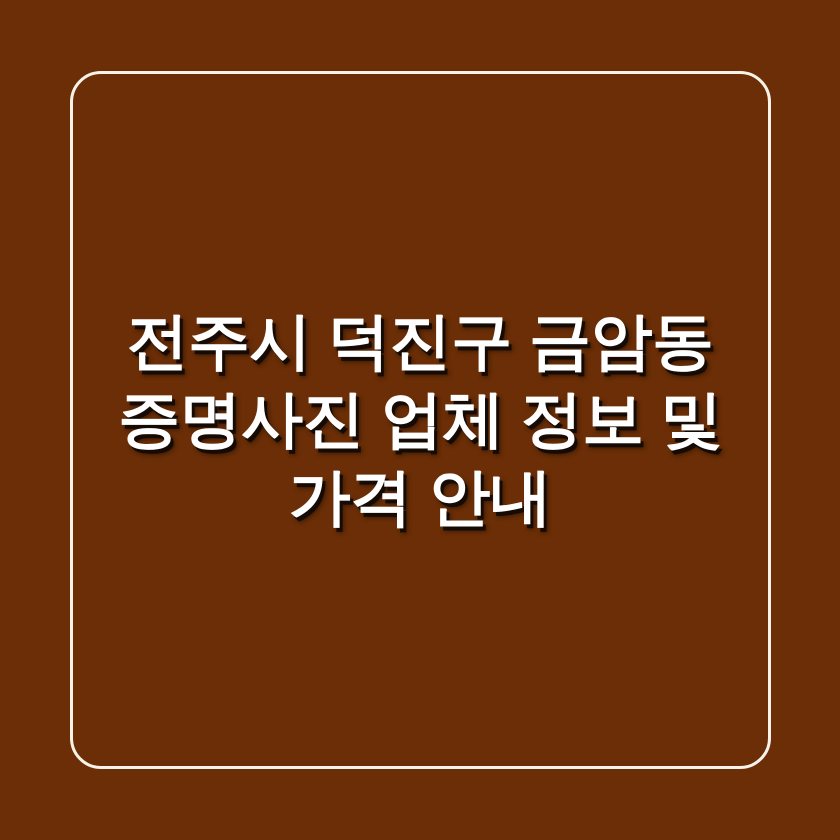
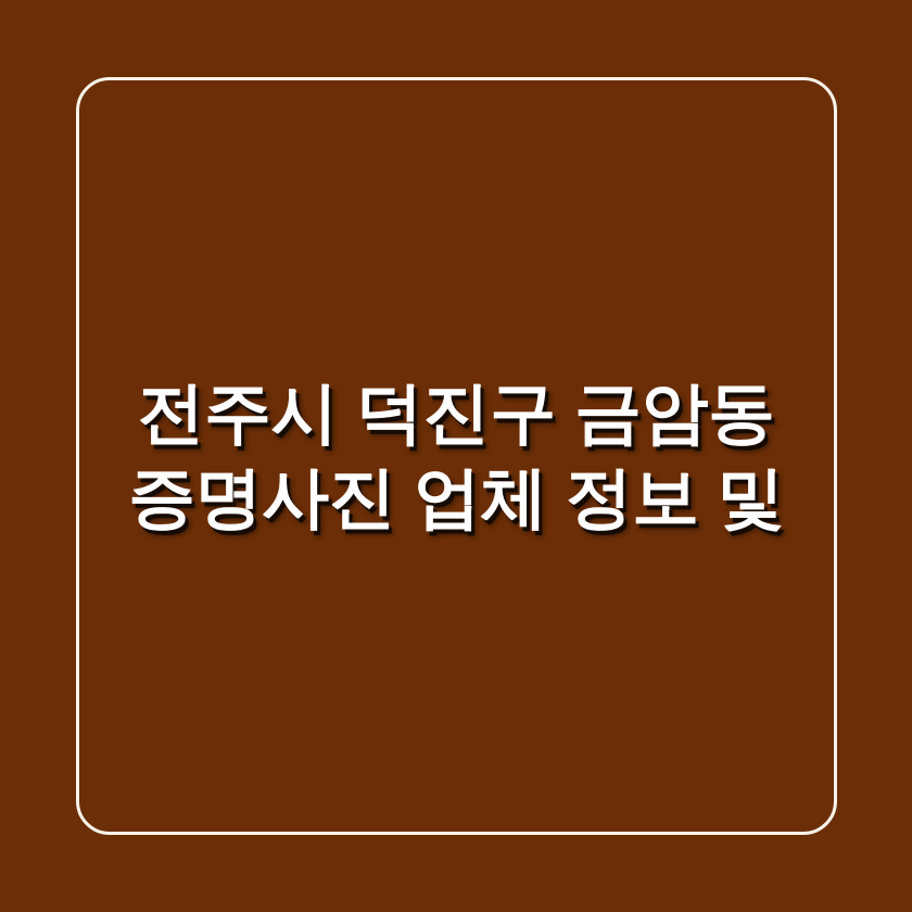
  전주시 덕진구 금암동
  증명사진 업체 정보 및
- 가격 안내
